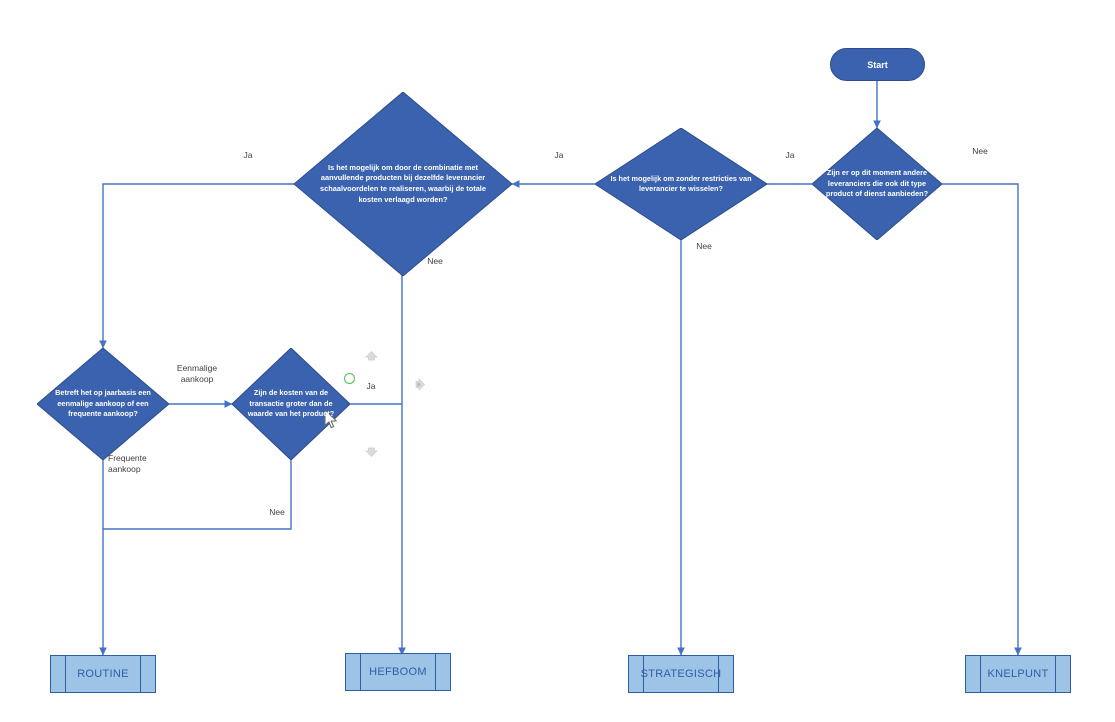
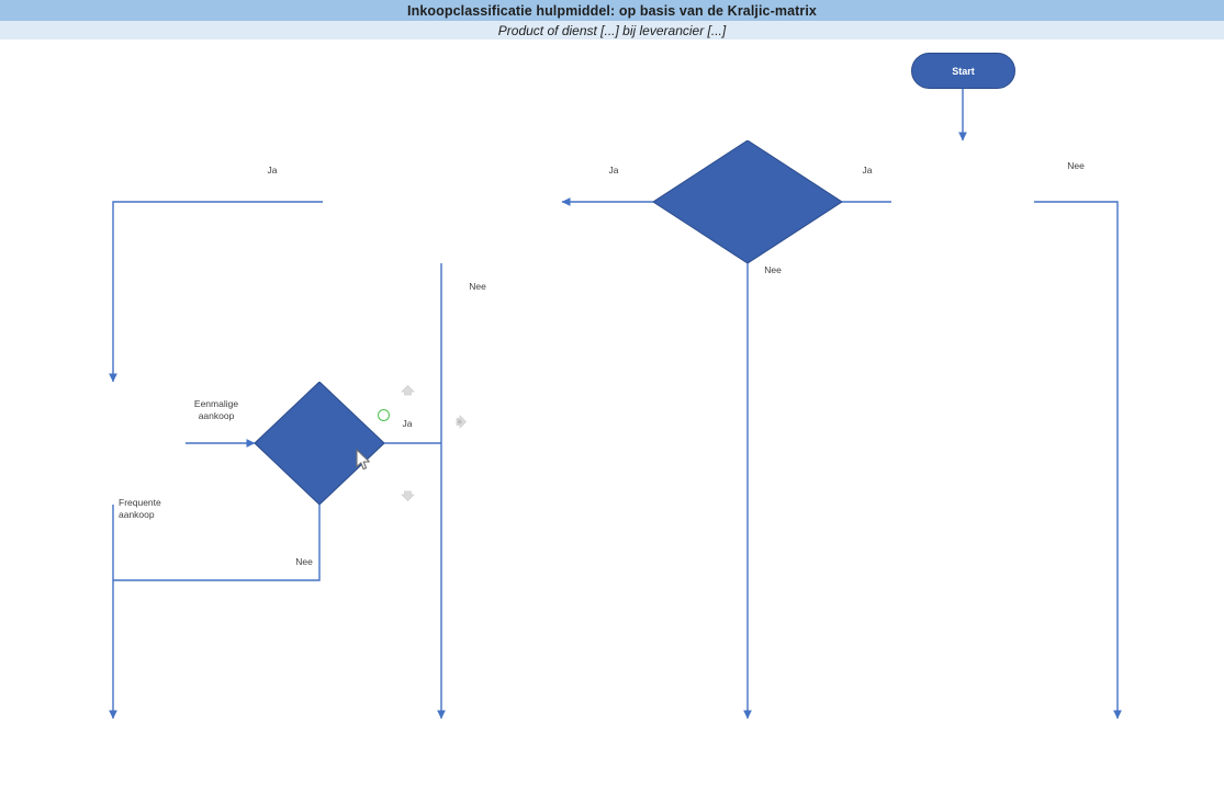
+ Inkoopclassificatie hulpmiddel: op basis van de Kraljic-matrix
+ Product of dienst [...] bij leverancier [...]
  Start
- Zijn er op dit moment andere leveranciers die ook dit type product of dienst aanbieden?
- Is het mogelijk om zonder restricties van leverancier te wisselen?
- Is het mogelijk om door de combinatie met aanvullende producten bij dezelfde leverancier schaalvoordelen te realiseren, waarbij de totale kosten verlaagd worden?
- Betreft het op jaarbasis een eenmalige aankoop of een frequente aankoop?
- Zijn de kosten van de transactie groter dan de waarde van het product?
- ROUTINE
- HEFBOOM
- STRATEGISCH
- KNELPUNT
  Ja
  Nee
  Ja
  Nee
  Ja
  Nee
  Eenmalige
  aankoop
  Frequente
  aankoop
  Ja
  Nee
